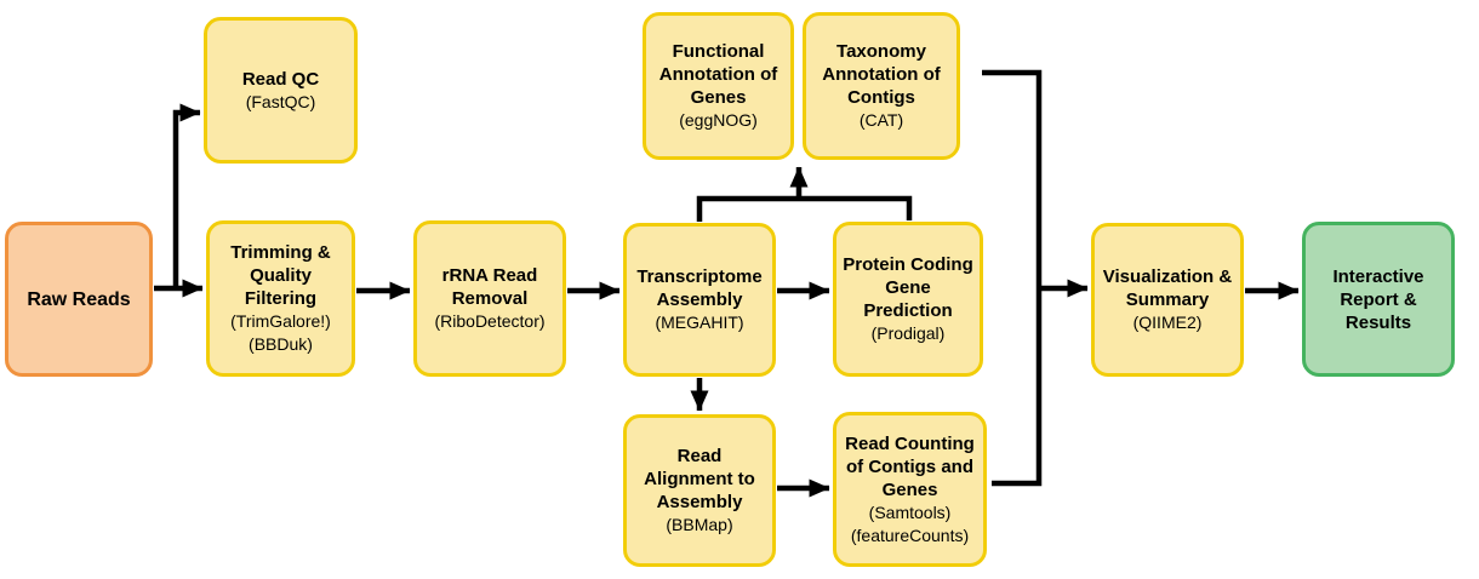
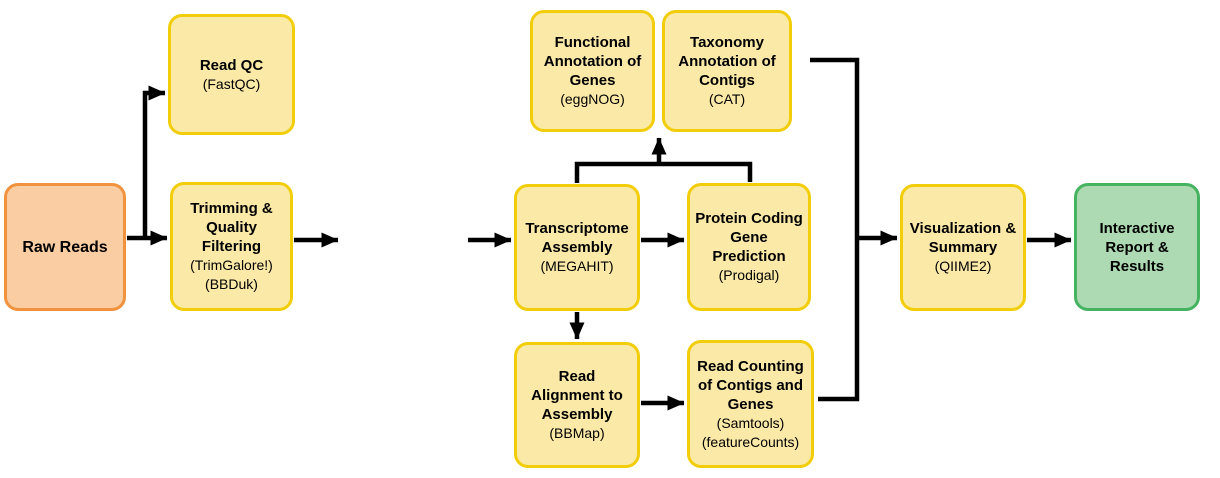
  Raw Reads
  Read QC
  (FastQC)
  Trimming &
  Quality
  Filtering
  (TrimGalore!)
  (BBDuk)
- rRNA Read
- Removal
- (RiboDetector)
  Transcriptome
  Assembly
  (MEGAHIT)
  Protein Coding
  Gene
  Prediction
  (Prodigal)
  Functional
  Annotation of
  Genes
  (eggNOG)
  Taxonomy
  Annotation of
  Contigs
  (CAT)
  Read
  Alignment to
  Assembly
  (BBMap)
  Read Counting
  of Contigs and
  Genes
  (Samtools)
  (featureCounts)
  Visualization &
  Summary
  (QIIME2)
  Interactive
  Report &
  Results
